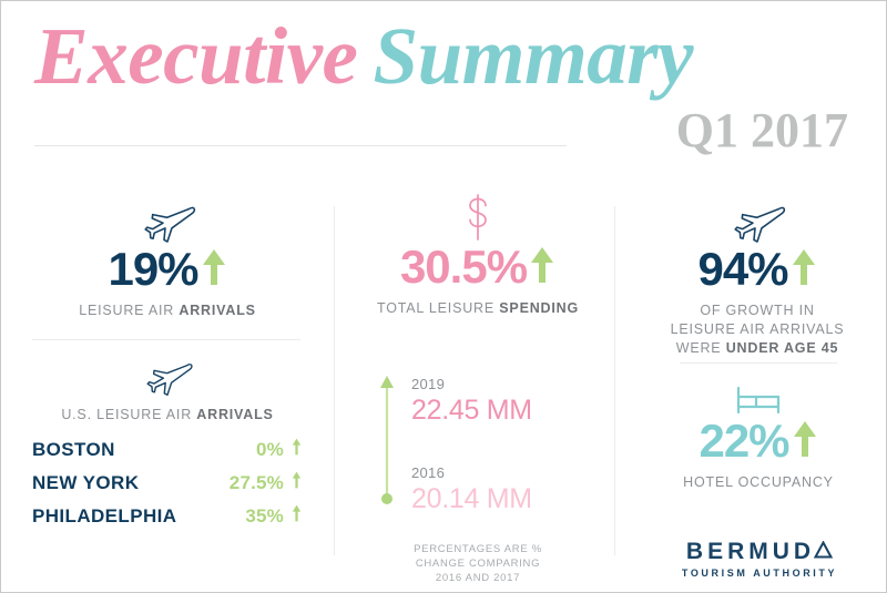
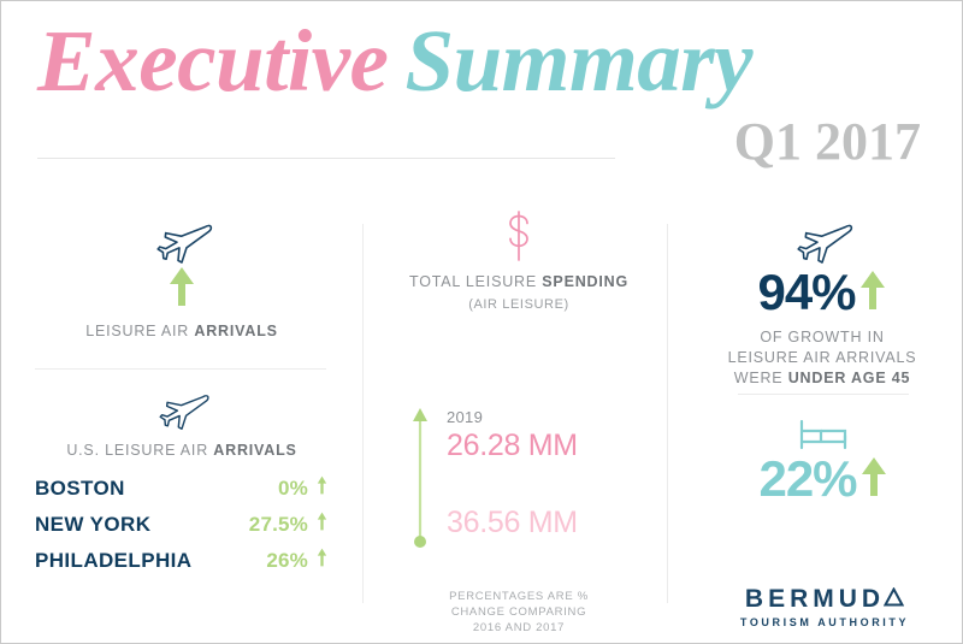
  Executive Summary
  Q1 2017
- 19%
  LEISURE AIR ARRIVALS
- 30.5%
  TOTAL LEISURE SPENDING
+ (AIR LEISURE)
  94%
  OF GROWTH IN
  LEISURE AIR ARRIVALS
  WERE UNDER AGE 45
  U.S. LEISURE AIR ARRIVALS
  BOSTON
  0%
  NEW YORK
  27.5%
  PHILADELPHIA
- 35%
+ 26%
  2019
- 22.45 MM
+ 26.28 MM
- 2016
- 20.14 MM
+ 36.56 MM
  22%
- HOTEL OCCUPANCY
  PERCENTAGES ARE %
  CHANGE COMPARING
  2016 AND 2017
  BERMUD
  TOURISM AUTHORITY
